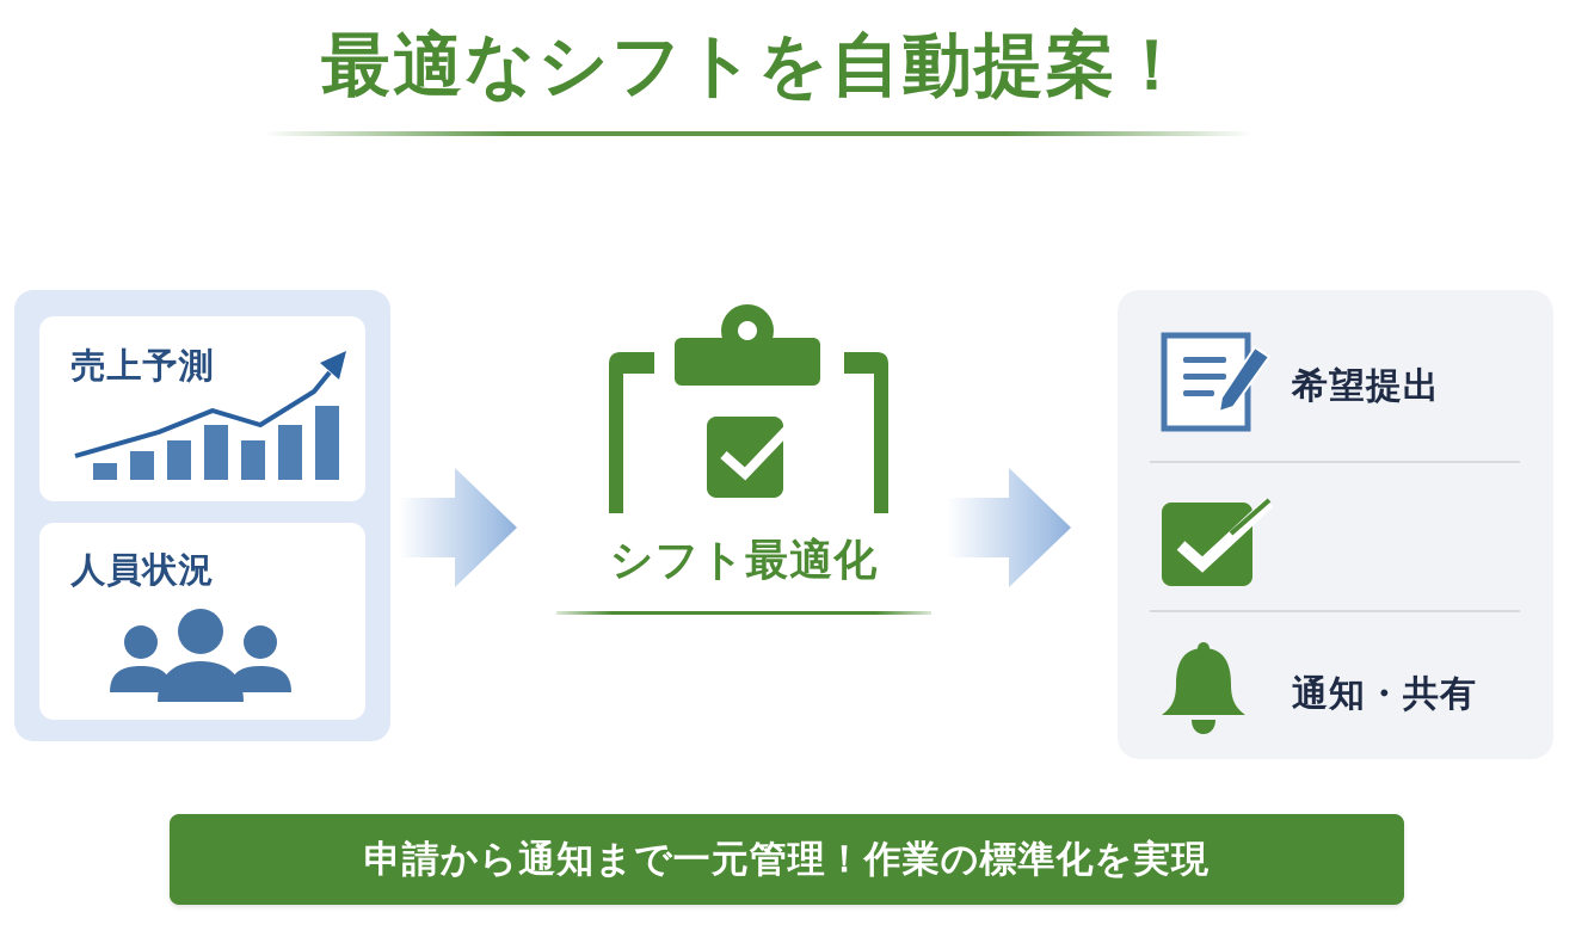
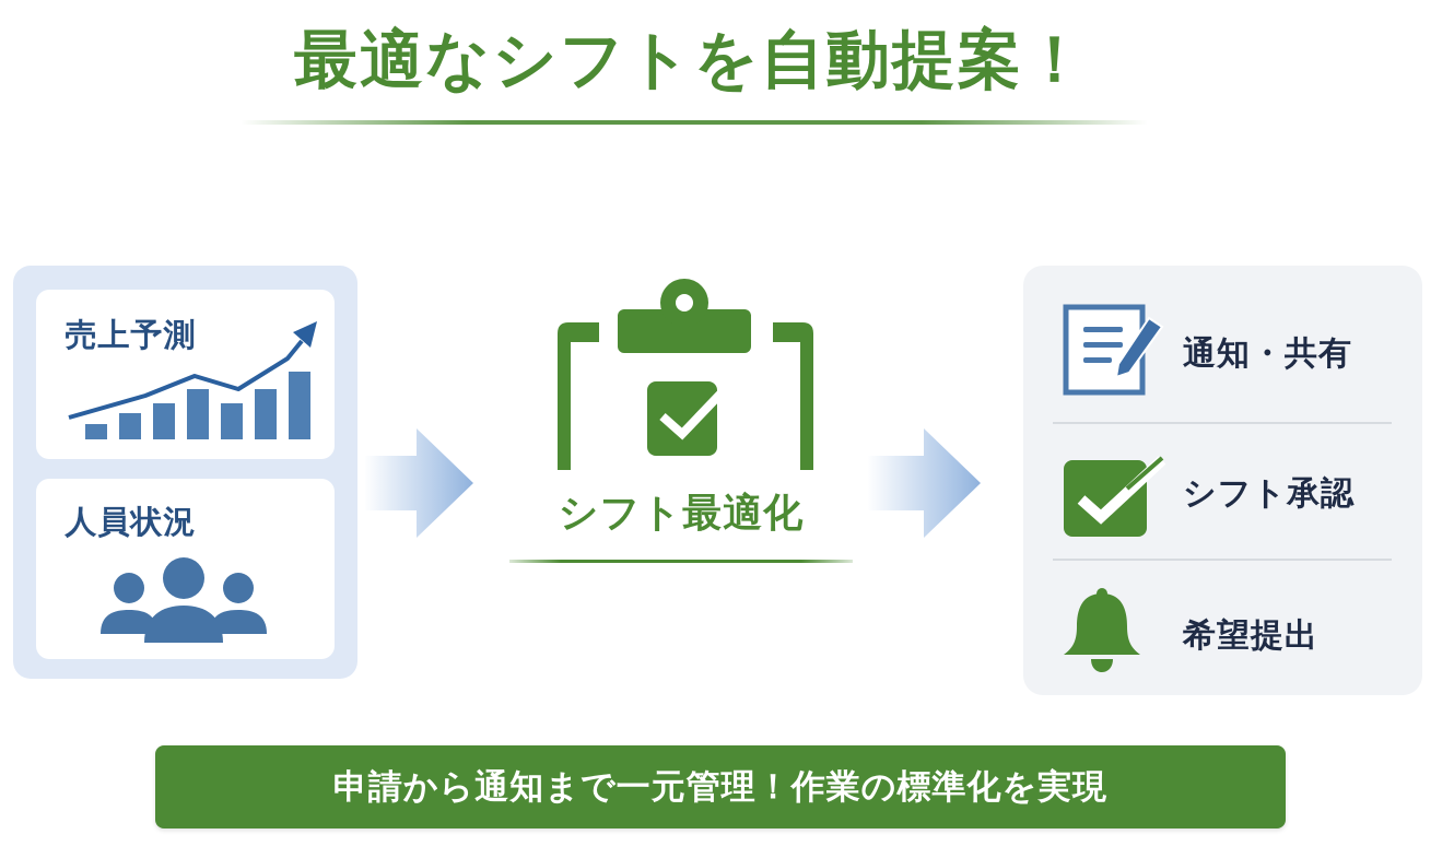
  最適なシフトを自動提案！
  売上予測
  人員状況
  シフト最適化
- 希望提出
+ 通知・共有
+ シフト承認
- 通知・共有
+ 希望提出
  申請から通知まで一元管理！作業の標準化を実現
